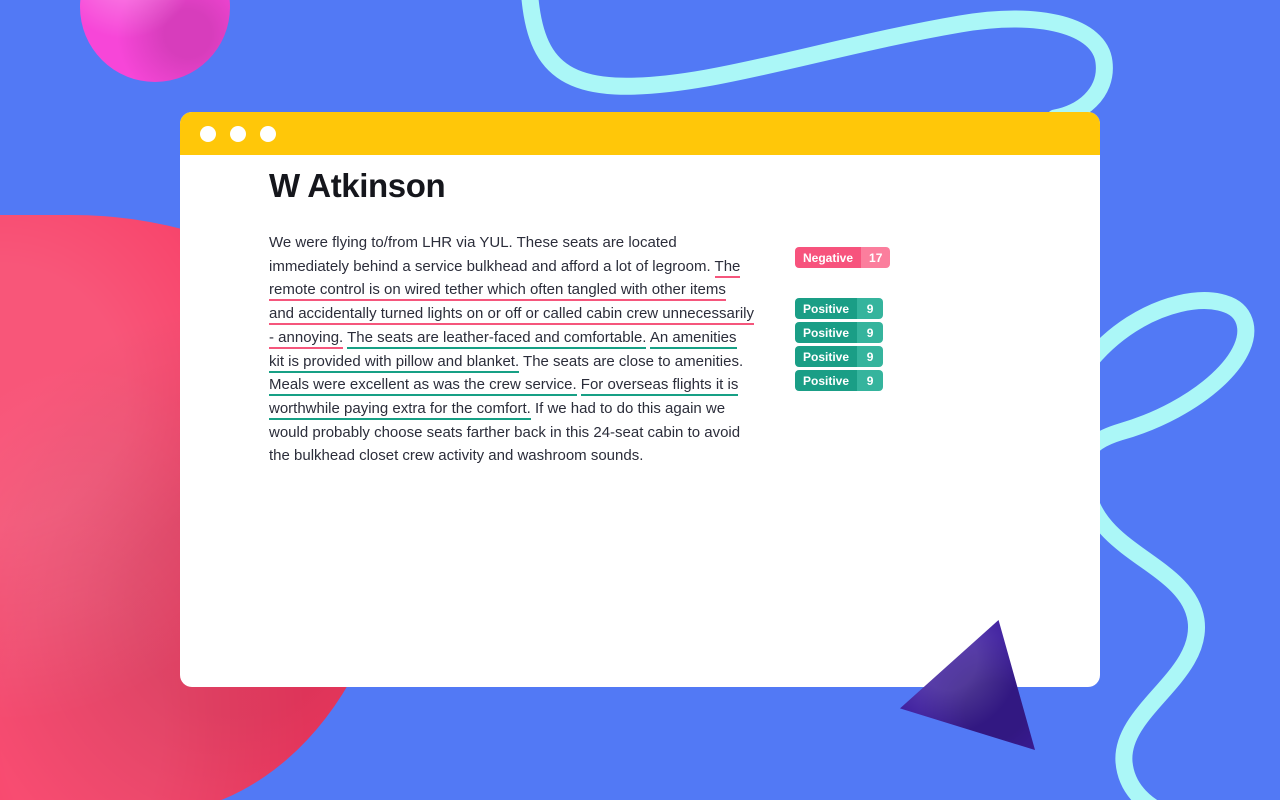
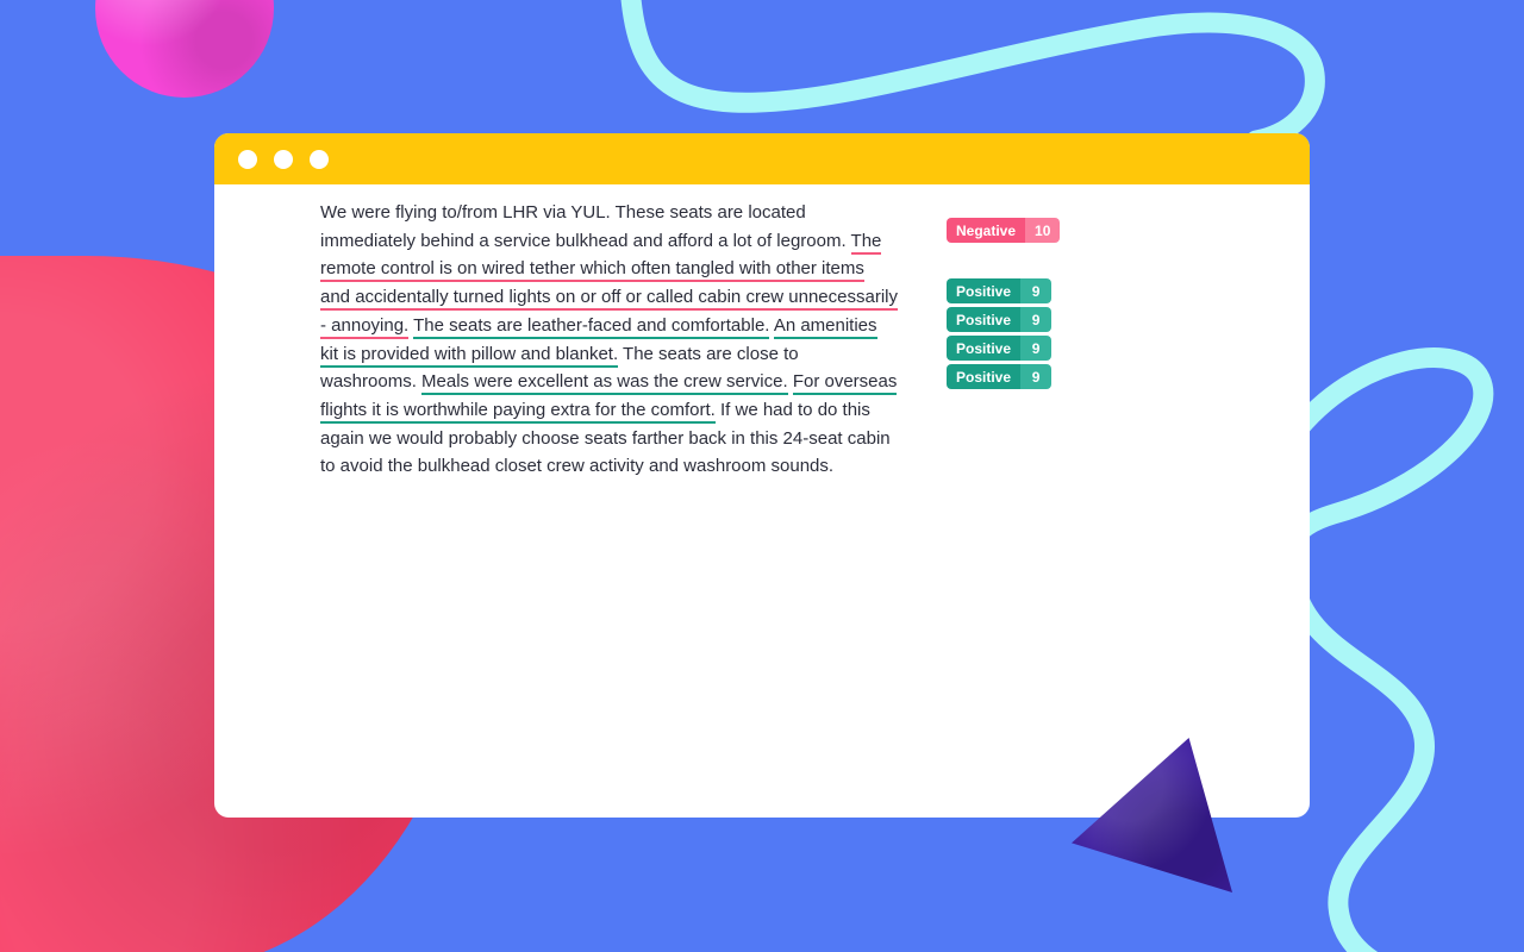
- W Atkinson
- We were flying to/from LHR via YUL. These seats are located immediately behind a service bulkhead and afford a lot of legroom. The remote control is on wired tether which often tangled with other items and accidentally turned lights on or off or called cabin crew unnecessarily - annoying. The seats are leather-faced and comfortable. An amenities kit is provided with pillow and blanket. The seats are close to amenities. Meals were excellent as was the crew service. For overseas flights it is worthwhile paying extra for the comfort. If we had to do this again we would probably choose seats farther back in this 24-seat cabin to avoid the bulkhead closet crew activity and washroom sounds.
+ We were flying to/from LHR via YUL. These seats are located immediately behind a service bulkhead and afford a lot of legroom. The remote control is on wired tether which often tangled with other items and accidentally turned lights on or off or called cabin crew unnecessarily - annoying. The seats are leather-faced and comfortable. An amenities kit is provided with pillow and blanket. The seats are close to washrooms. Meals were excellent as was the crew service. For overseas flights it is worthwhile paying extra for the comfort. If we had to do this again we would probably choose seats farther back in this 24-seat cabin to avoid the bulkhead closet crew activity and washroom sounds.
  Negative
- 17
+ 10
  Positive
  9
  Positive
  9
  Positive
  9
  Positive
  9
